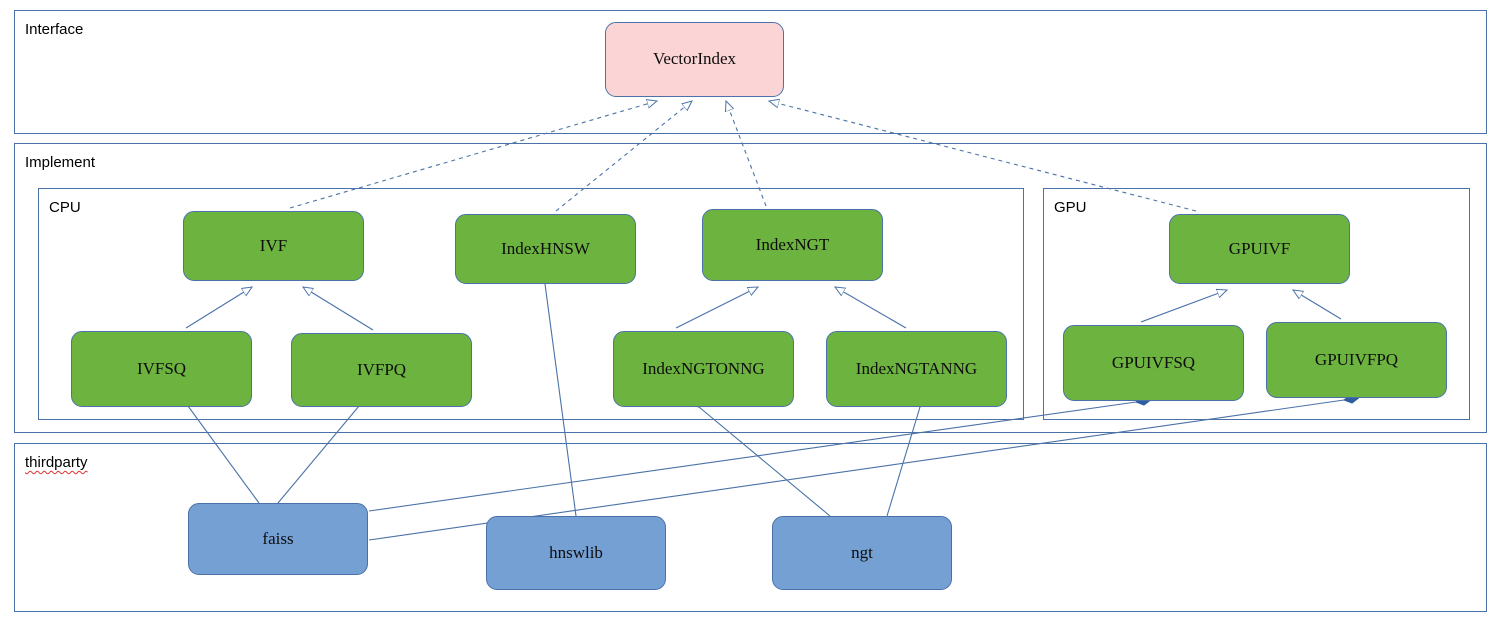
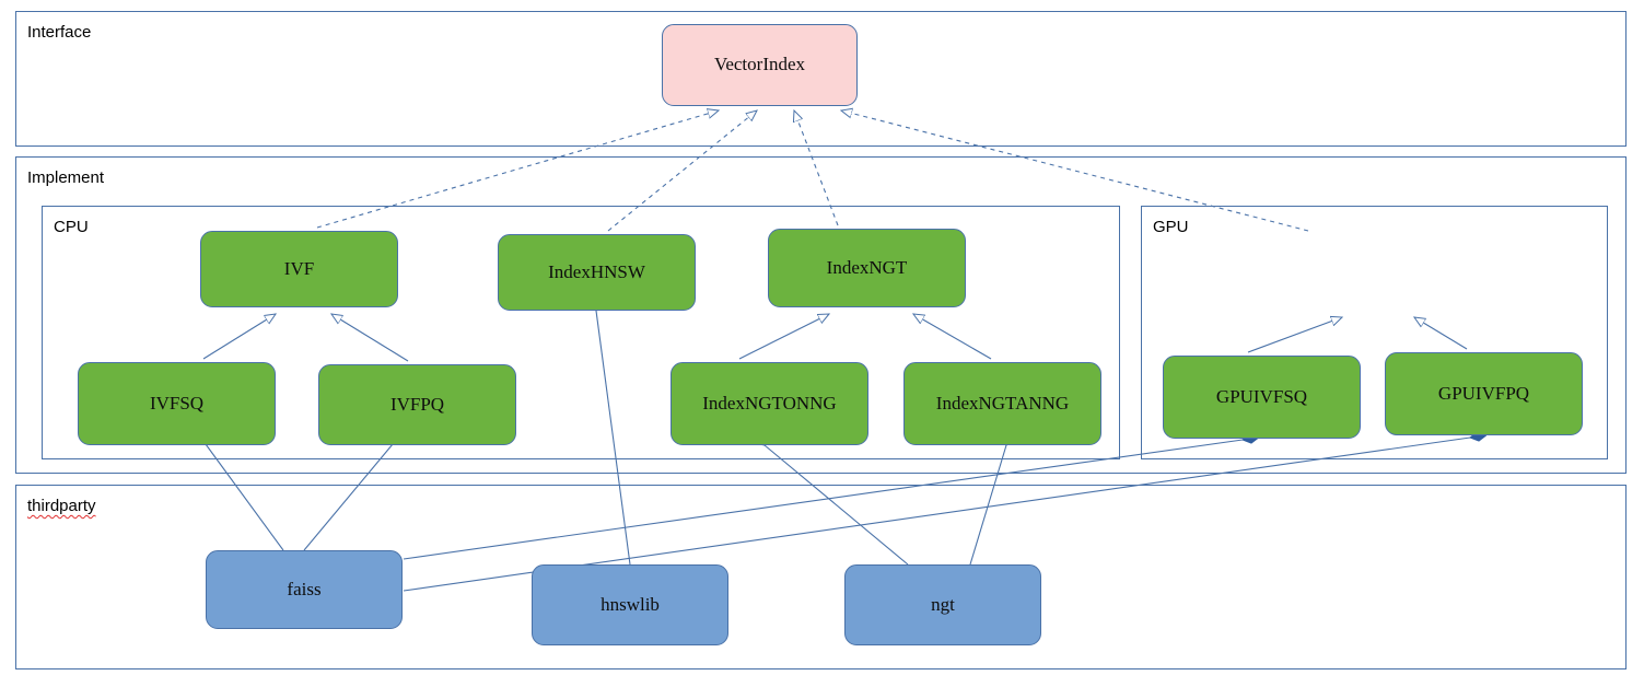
  Interface
  Implement
  CPU
  GPU
  thirdparty
  VectorIndex
  IVF
  IndexHNSW
  IndexNGT
- GPUIVF
  IVFSQ
  IVFPQ
  IndexNGTONNG
  IndexNGTANNG
  GPUIVFSQ
  GPUIVFPQ
  faiss
  hnswlib
  ngt
